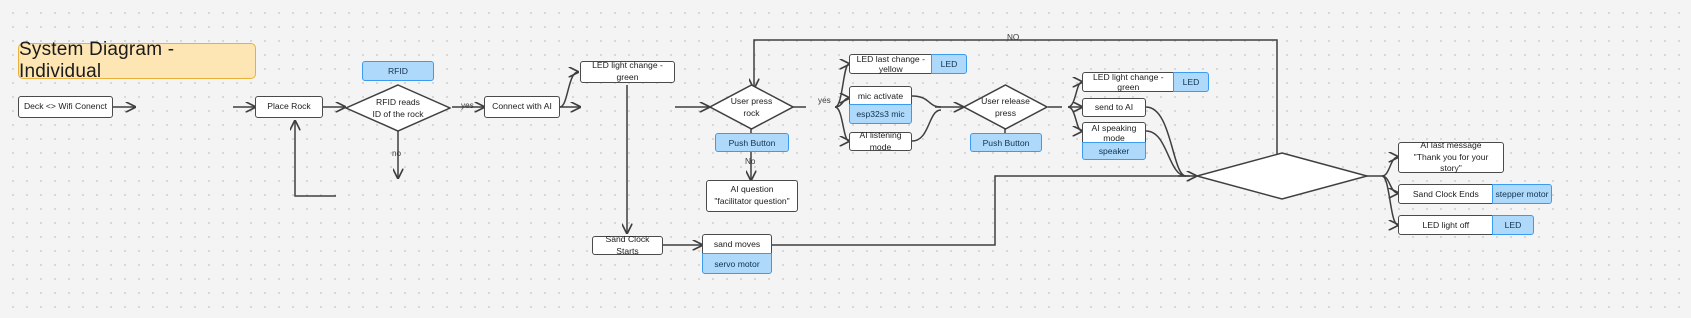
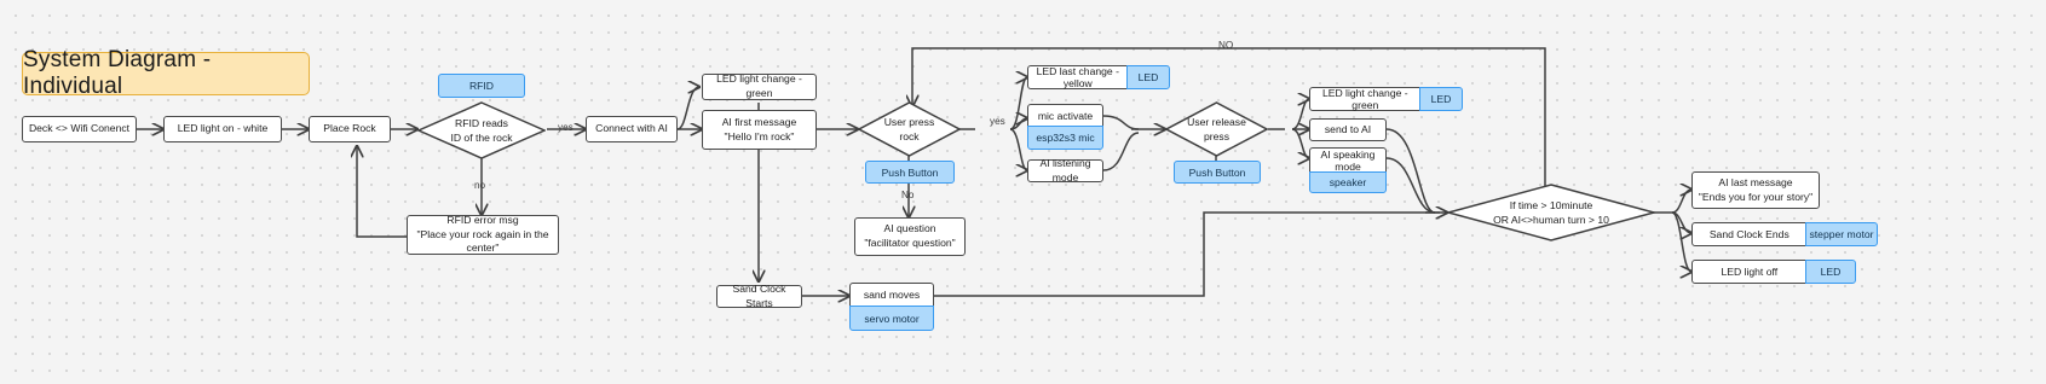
  System Diagram - Individual
  Deck <> Wifi Conenct
+ LED light on - white
  Place Rock
  RFID
  RFID reads
  ID of the rock
  yes
  no
+ RFID error msg
+ "Place your rock again in the center"
  Connect with AI
  LED light change - green
+ AI first message
+ "Hello I'm rock"
  User press
  rock
  Push Button
  No
  yes
  NO
  AI question
  "facilitator question"
  Sand Clock Starts
  sand moves
  servo motor
  LED last change - yellow
  LED
  mic activate
  esp32s3 mic
  AI listening mode
  User release
  press
  Push Button
  LED light change - green
  LED
  send to AI
  AI speaking mode
  speaker
+ If time > 10minute
+ OR AI<>human turn > 10
  AI last message
- "Thank you for your story"
+ "Ends you for your story"
  Sand Clock Ends
  stepper motor
  LED light off
  LED
